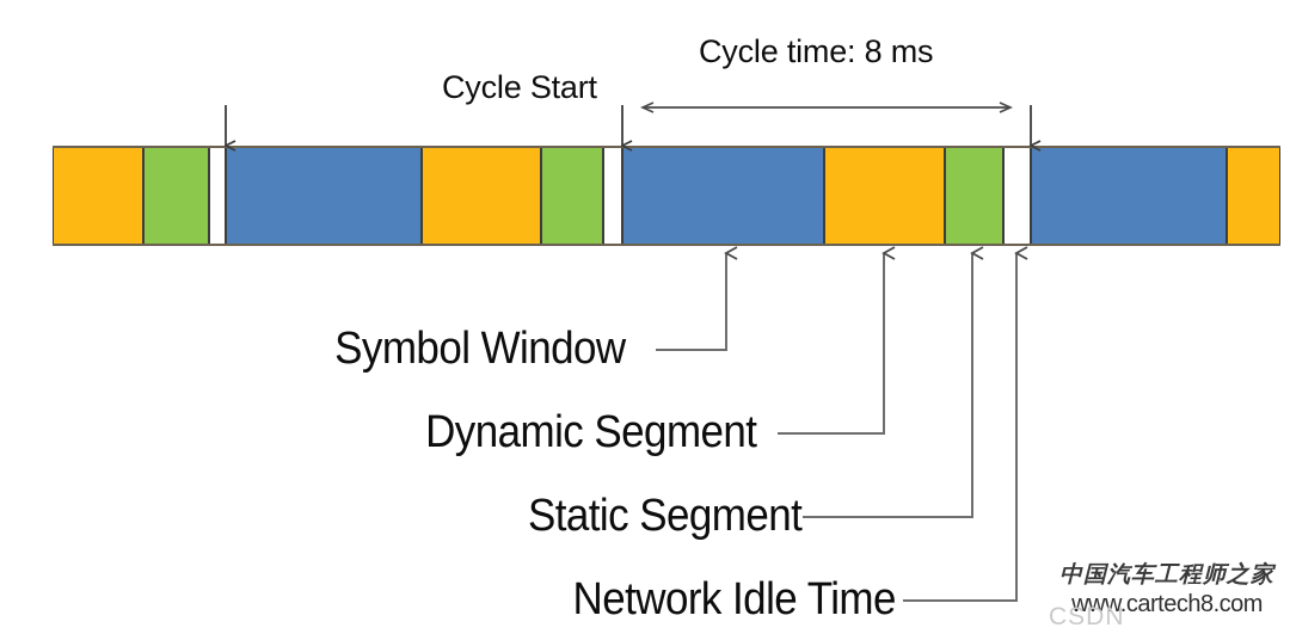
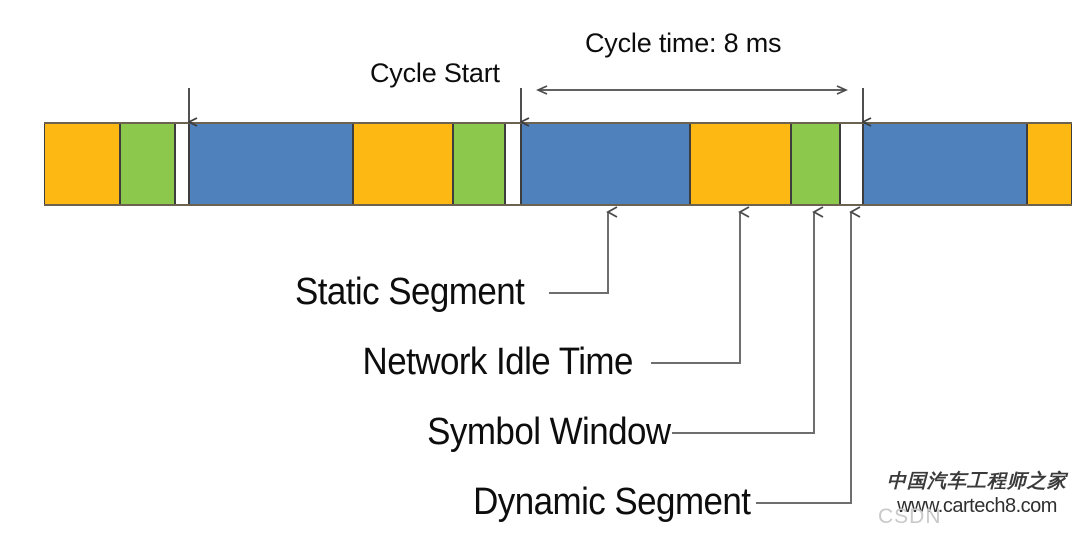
  Cycle Start
  Cycle time: 8 ms
- Symbol Window
+ Static Segment
- Dynamic Segment
+ Network Idle Time
- Static Segment
+ Symbol Window
- Network Idle Time
+ Dynamic Segment
  中国汽车工程师之家
  www.cartech8.com
  CSDN
